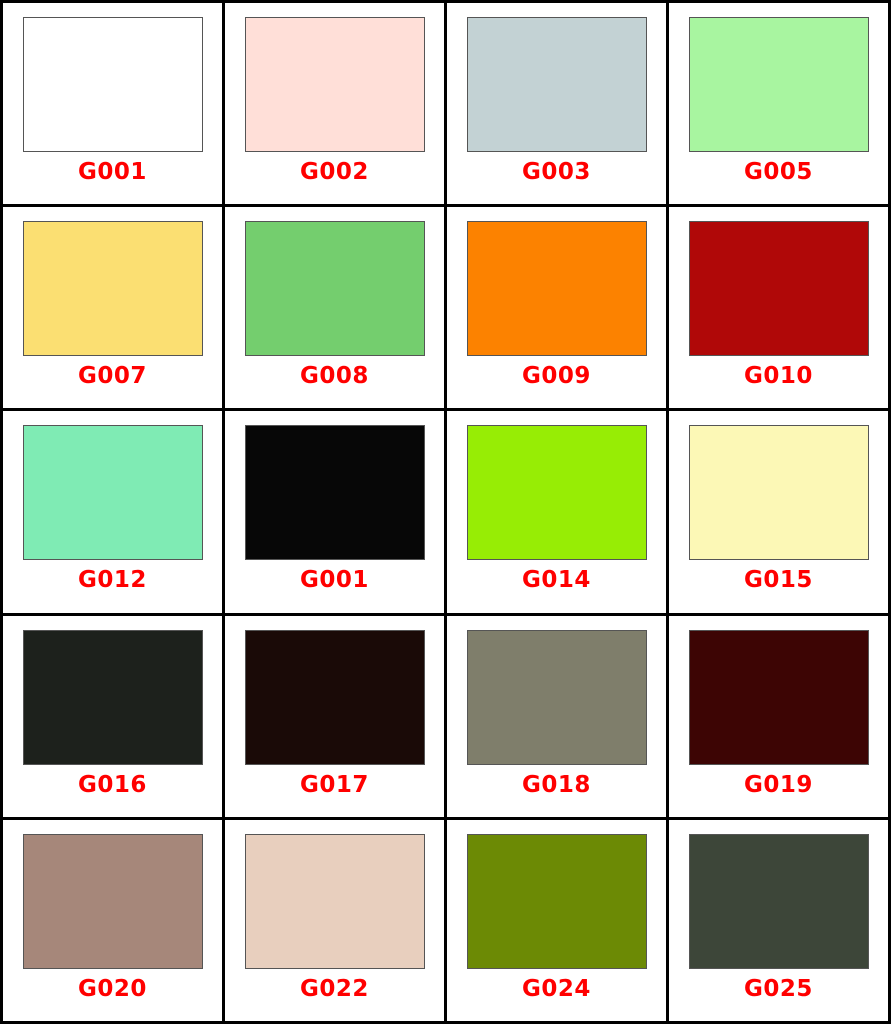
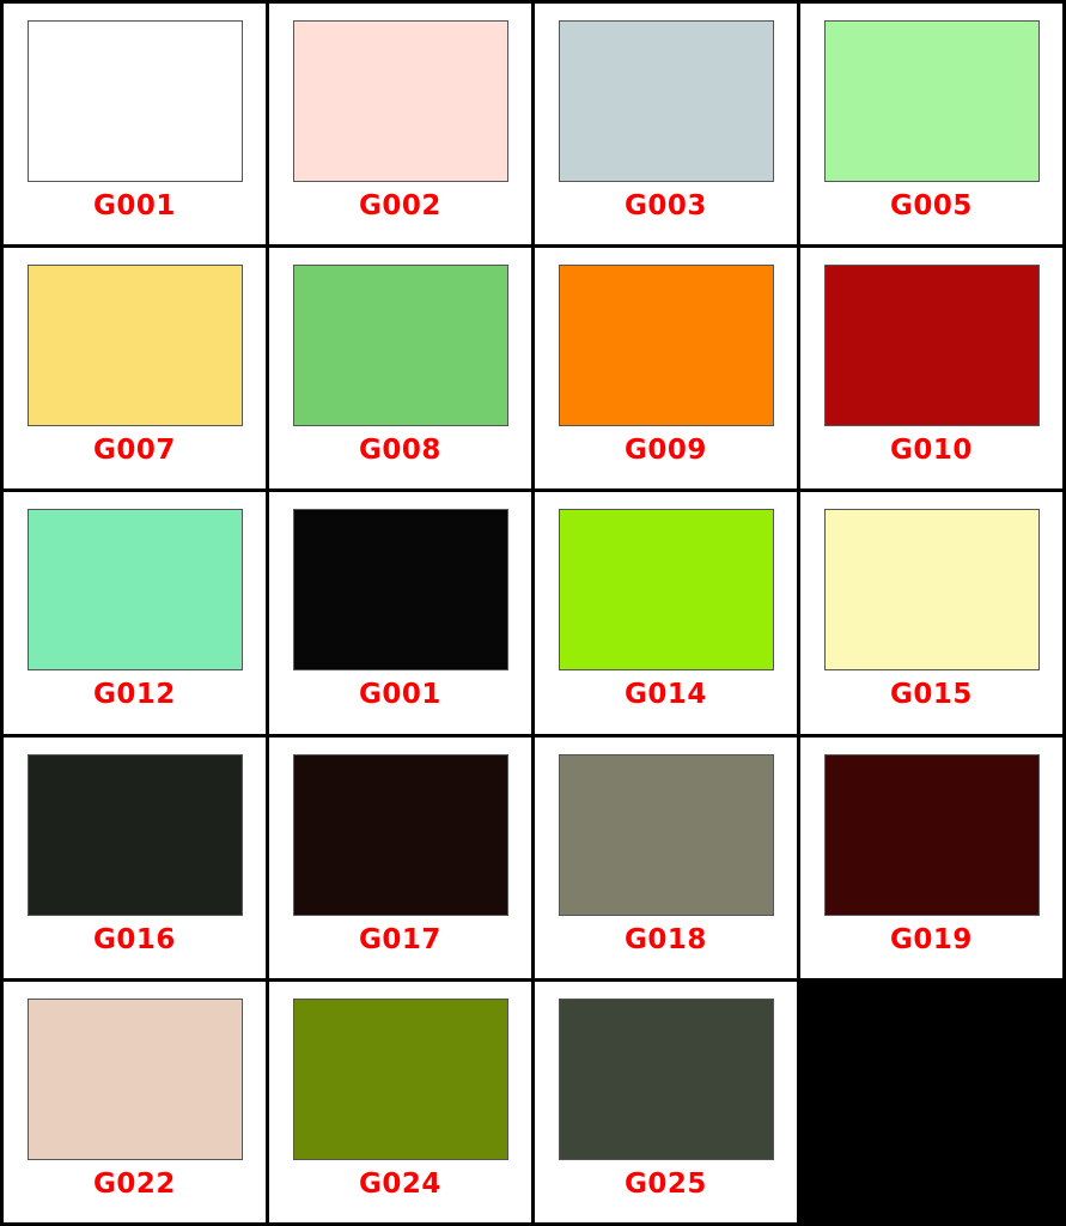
  G001
  G002
  G003
  G005
  G007
  G008
  G009
  G010
  G012
  G001
  G014
  G015
  G016
  G017
  G018
  G019
- G020
  G022
  G024
  G025
